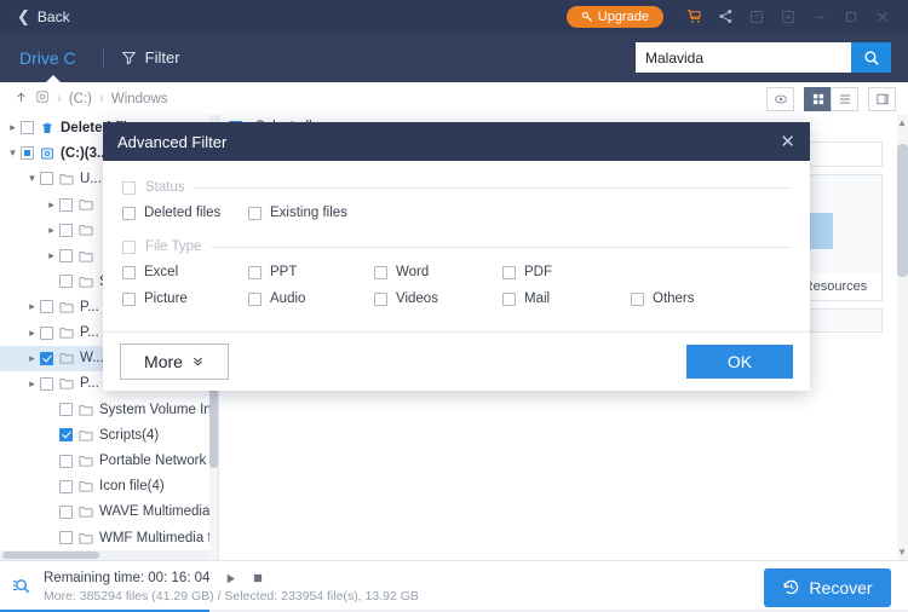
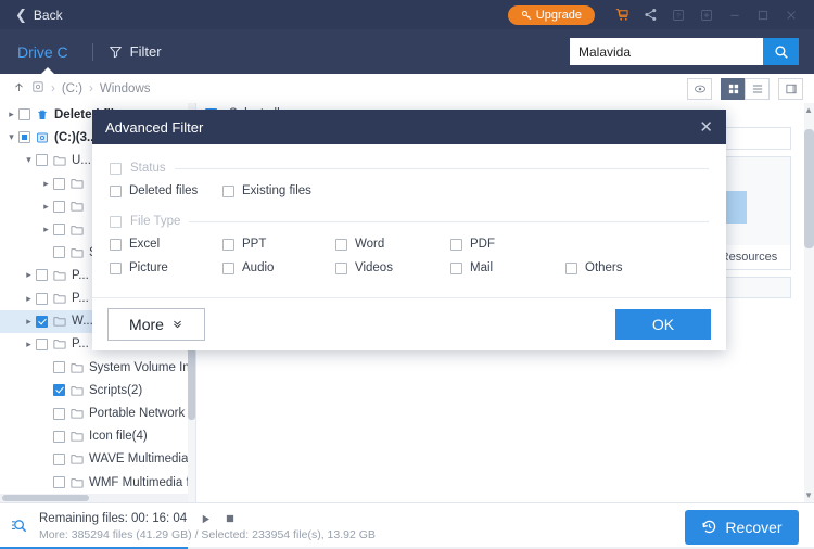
  ❮
  Back
  Upgrade
  Drive C
  Filter
  Malavida
  ›
  (C:)
  ›
  Windows
  ▸
  ▾
  (C:)(3.
  ▾
  U...
  ▸
  ▸
  ▸
  ▸
  P...
  ▸
  P...
  ▸
  W..
  ▸
  P...
  System Volume In
- Scripts(4)
+ Scripts(2)
  Portable Network
  Icon file(4)
  ▲
  ▼
- Remaining time: 00: 16: 04
+ Remaining files: 00: 16: 04
  More: 385294 files (41.29 GB) / Selected: 233954 file(s), 13.92 GB
  Recover
  Advanced Filter
  ✕
  Status
  Deleted files
  Existing files
  File Type
  Excel
  PPT
  Word
  PDF
  Picture
  Audio
  Videos
  Mail
  Others
  More
  OK
